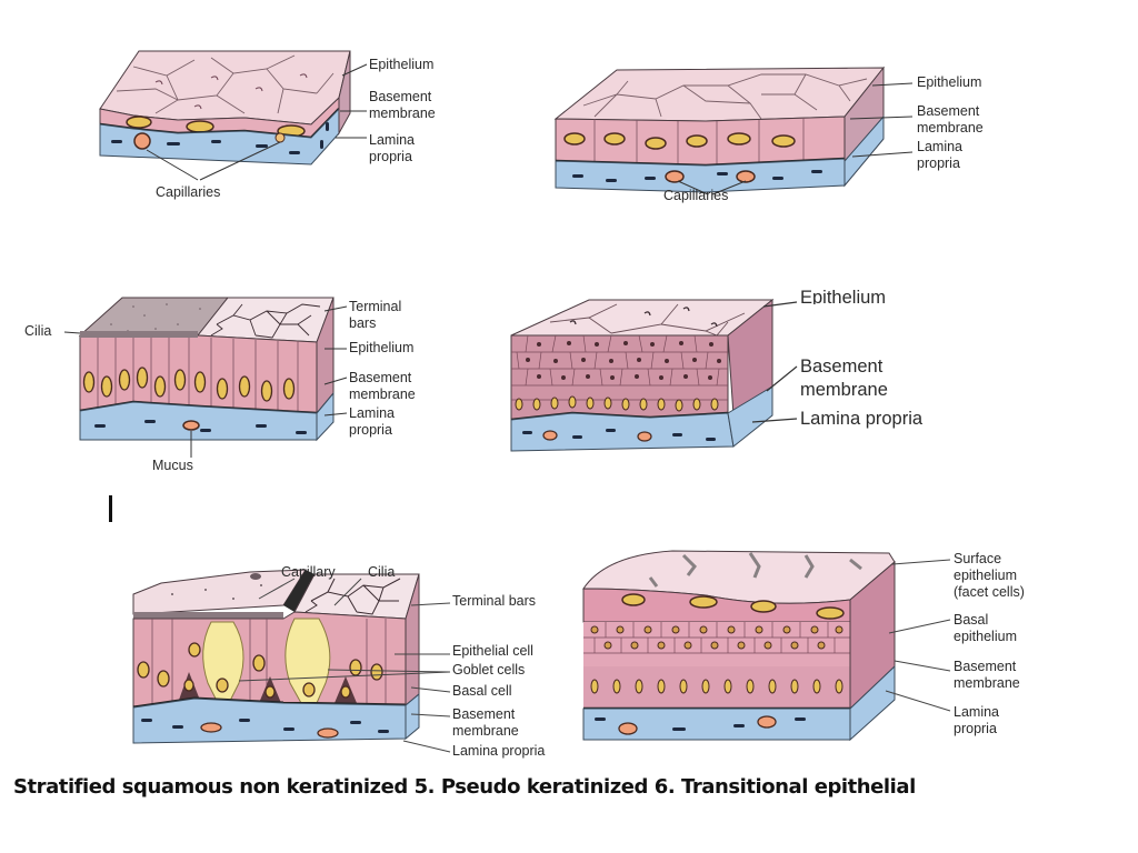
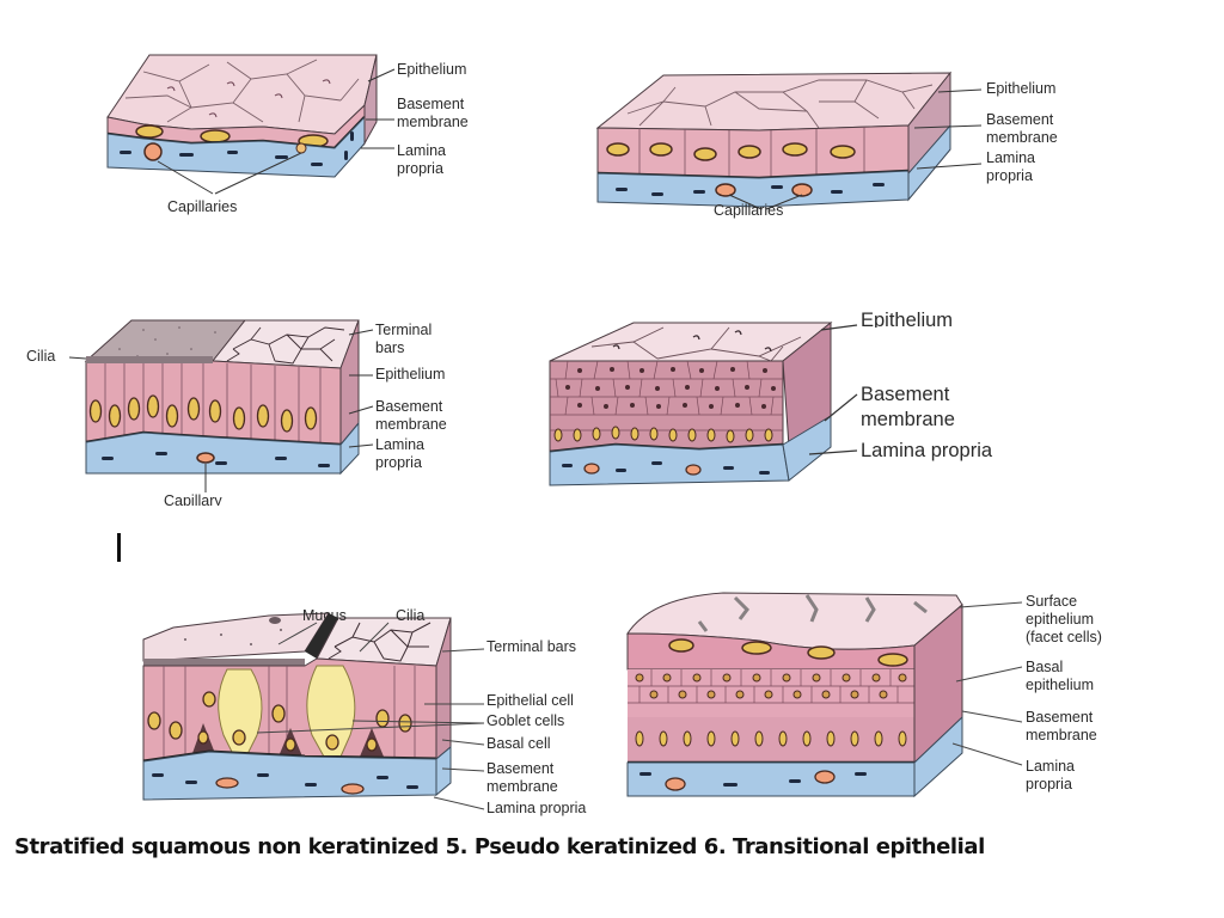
  Epithelium
  Basement
  membrane
  Lamina
  propria
  Capillaries
  Epithelium
  Basement
  membrane
  Lamina
  propria
  Capillaries
  Cilia
  Terminal
  bars
  Epithelium
  Basement
  membrane
  Lamina
  propria
- Mucus
+ Capillary
  Epithelium
  Basement
  membrane
  Lamina propria
- Capillary
+ Mucus
  Cilia
  Terminal bars
  Epithelial cell
  Goblet cells
  Basal cell
  Basement
  membrane
  Lamina propria
  Surface
  epithelium
  (facet cells)
  Basal
  epithelium
  Basement
  membrane
  Lamina
  propria
  Stratified squamous non keratinized 5. Pseudo keratinized 6. Transitional epithelial
